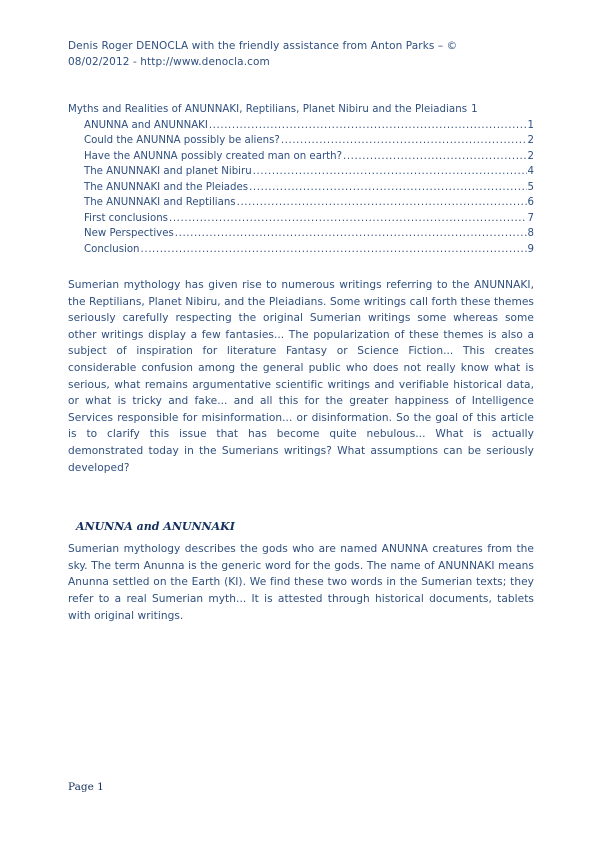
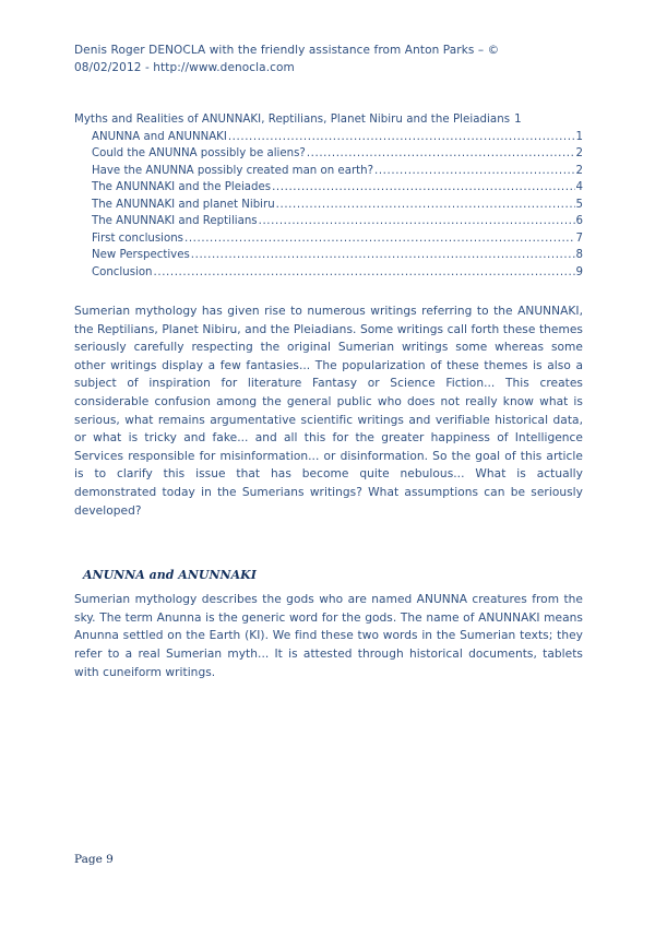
  Denis Roger DENOCLA with the friendly assistance from Anton Parks – ©
  08/02/2012 - http://www.denocla.com
  Myths and Realities of ANUNNAKI, Reptilians, Planet Nibiru and the Pleiadians
  1
  ANUNNA and ANUNNAKI
  1
  Could the ANUNNA possibly be aliens?
  2
  Have the ANUNNA possibly created man on earth?
  2
- The ANUNNAKI and planet Nibiru
+ The ANUNNAKI and the Pleiades
  4
- The ANUNNAKI and the Pleiades
+ The ANUNNAKI and planet Nibiru
  5
  The ANUNNAKI and Reptilians
  6
  First conclusions
  7
  New Perspectives
  8
  Conclusion
  9
  Sumerian mythology has given rise to numerous writings referring to the ANUNNAKI, the Reptilians, Planet Nibiru, and the Pleiadians. Some writings call forth these themes seriously carefully respecting the original Sumerian writings some whereas some other writings display a few fantasies... The popularization of these themes is also a subject of inspiration for literature Fantasy or Science Fiction... This creates considerable confusion among the general public who does not really know what is serious, what remains argumentative scientific writings and verifiable historical data, or what is tricky and fake... and all this for the greater happiness of Intelligence Services responsible for misinformation... or disinformation. So the goal of this article is to clarify this issue that has become quite nebulous... What is actually demonstrated today in the Sumerians writings? What assumptions can be seriously developed?
  ANUNNA and ANUNNAKI
- Sumerian mythology describes the gods who are named ANUNNA creatures from the sky. The term Anunna is the generic word for the gods. The name of ANUNNAKI means Anunna settled on the Earth (KI). We find these two words in the Sumerian texts; they refer to a real Sumerian myth... It is attested through historical documents, tablets with original writings.
+ Sumerian mythology describes the gods who are named ANUNNA creatures from the sky. The term Anunna is the generic word for the gods. The name of ANUNNAKI means Anunna settled on the Earth (KI). We find these two words in the Sumerian texts; they refer to a real Sumerian myth... It is attested through historical documents, tablets with cuneiform writings.
- Page 1
+ Page 9
